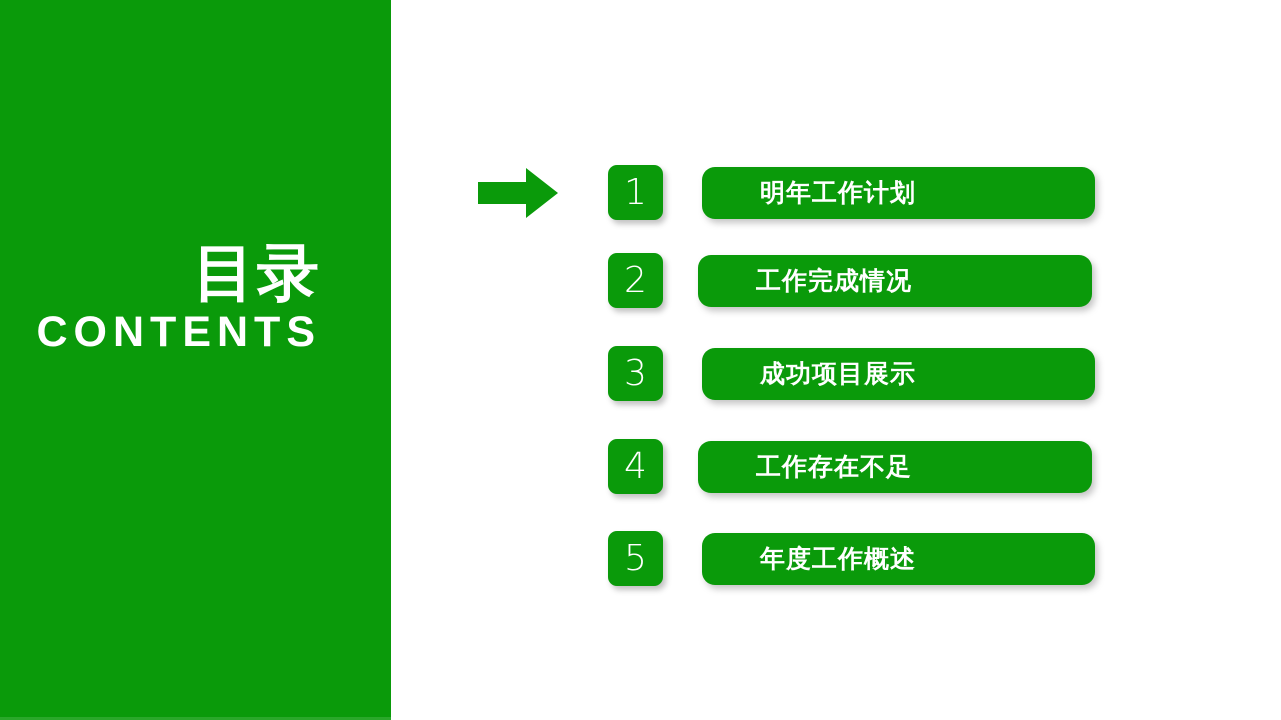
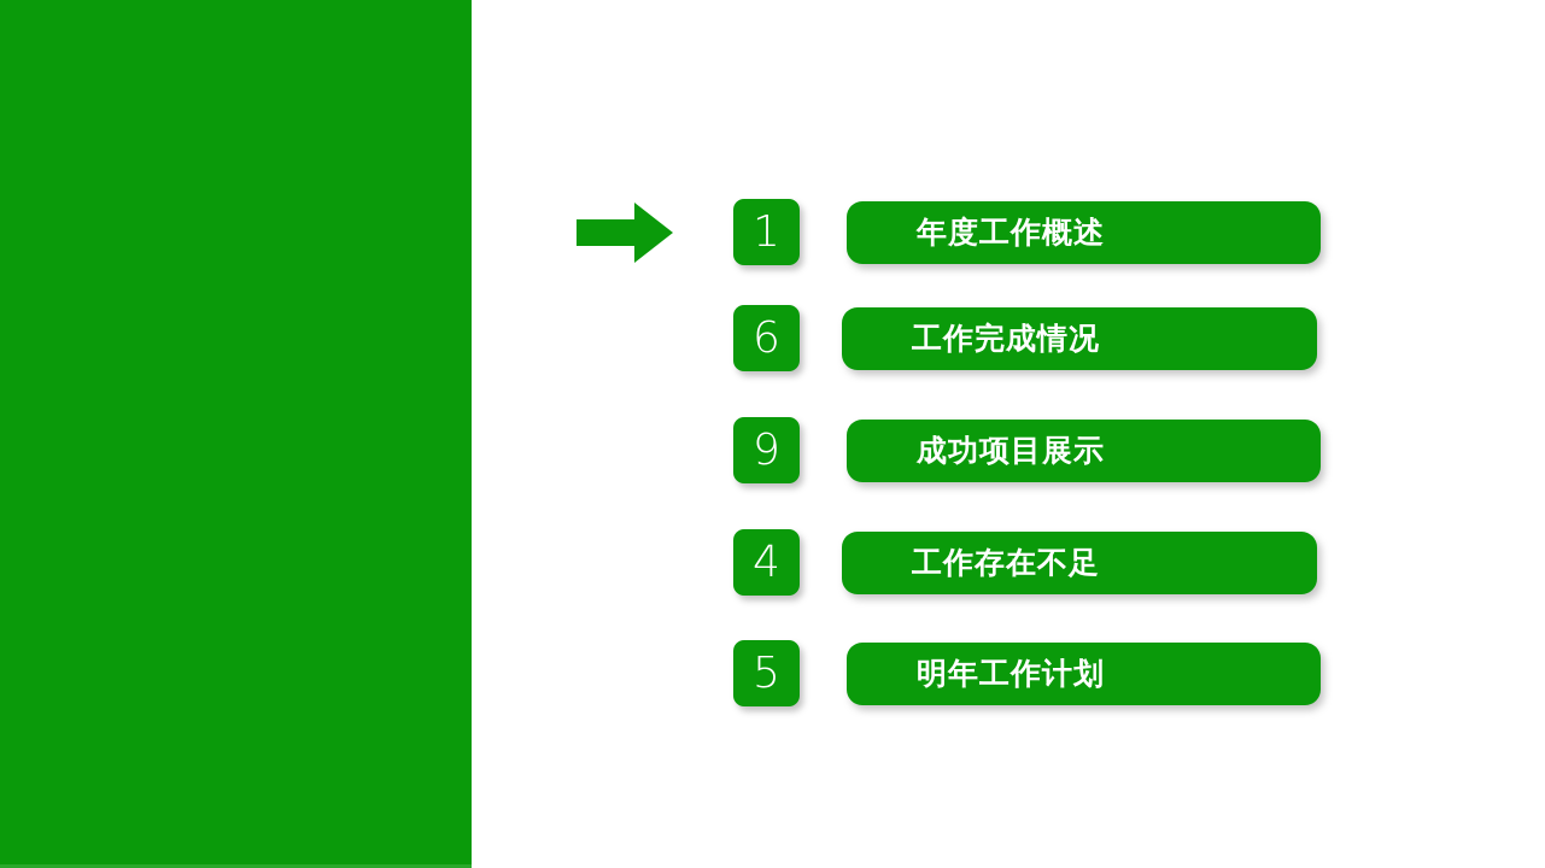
- 目录
- CONTENTS
  1
- 明年工作计划
+ 年度工作概述
- 2
+ 6
  工作完成情况
- 3
+ 9
  成功项目展示
  4
  工作存在不足
  5
- 年度工作概述
+ 明年工作计划
